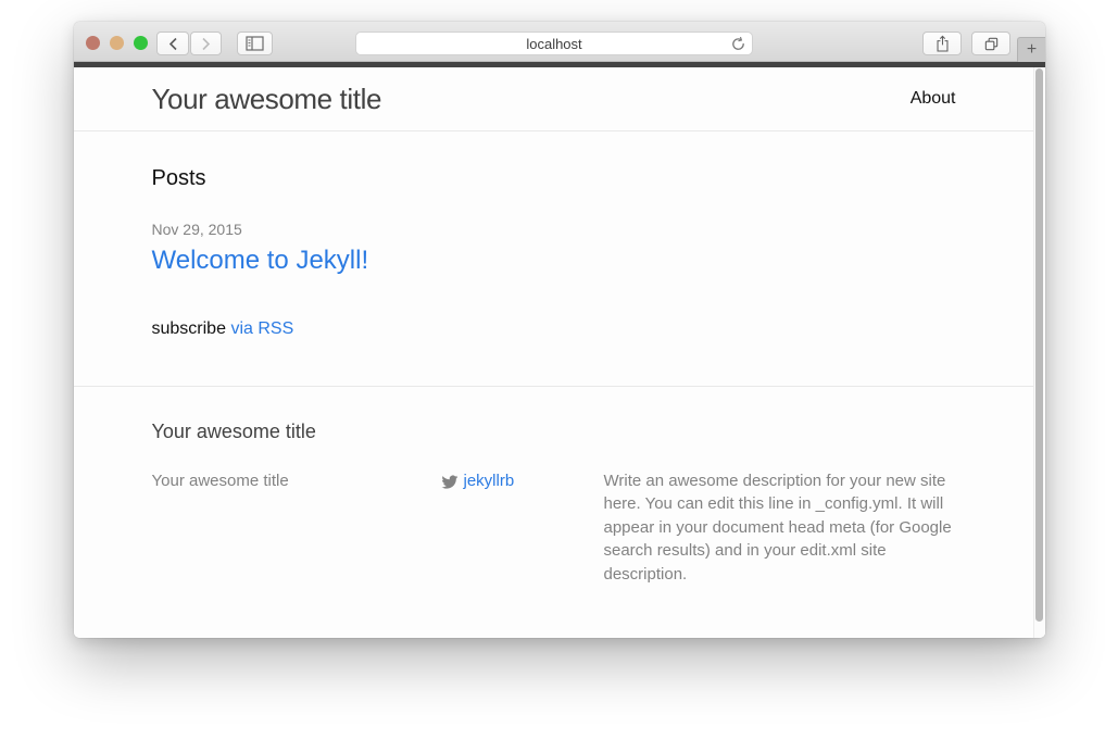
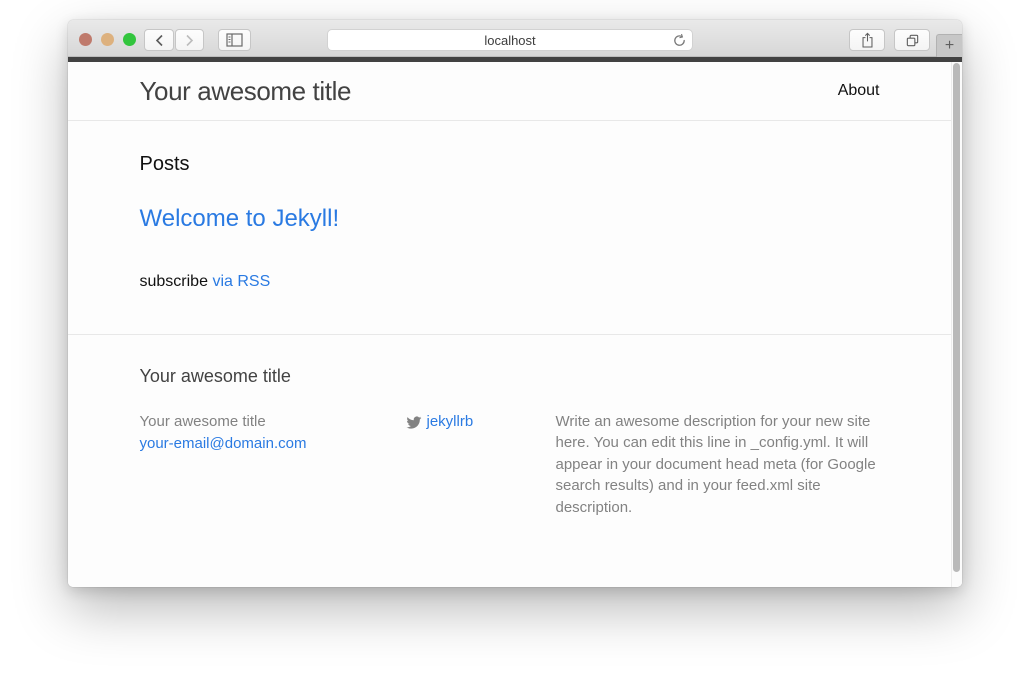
  localhost
  +
  Your awesome title
  About
  Posts
- Nov 29, 2015
  Welcome to Jekyll!
  subscribe via RSS
  Your awesome title
  Your awesome title
+ your-email@domain.com
  jekyllrb
- Write an awesome description for your new site here. You can edit this line in _config.yml. It will appear in your document head meta (for Google search results) and in your edit.xml site description.
+ Write an awesome description for your new site here. You can edit this line in _config.yml. It will appear in your document head meta (for Google search results) and in your feed.xml site description.
